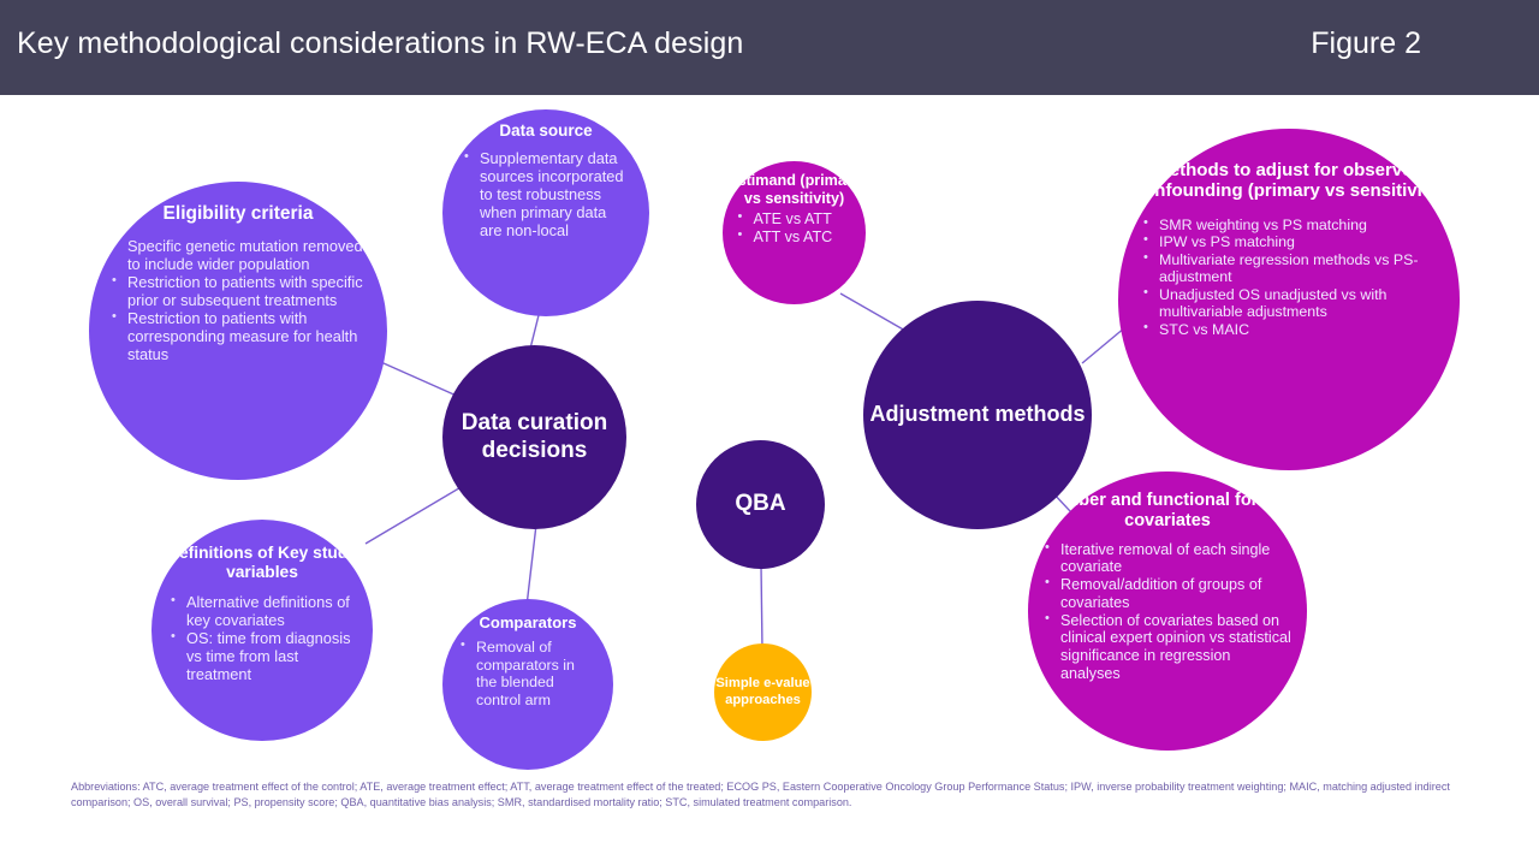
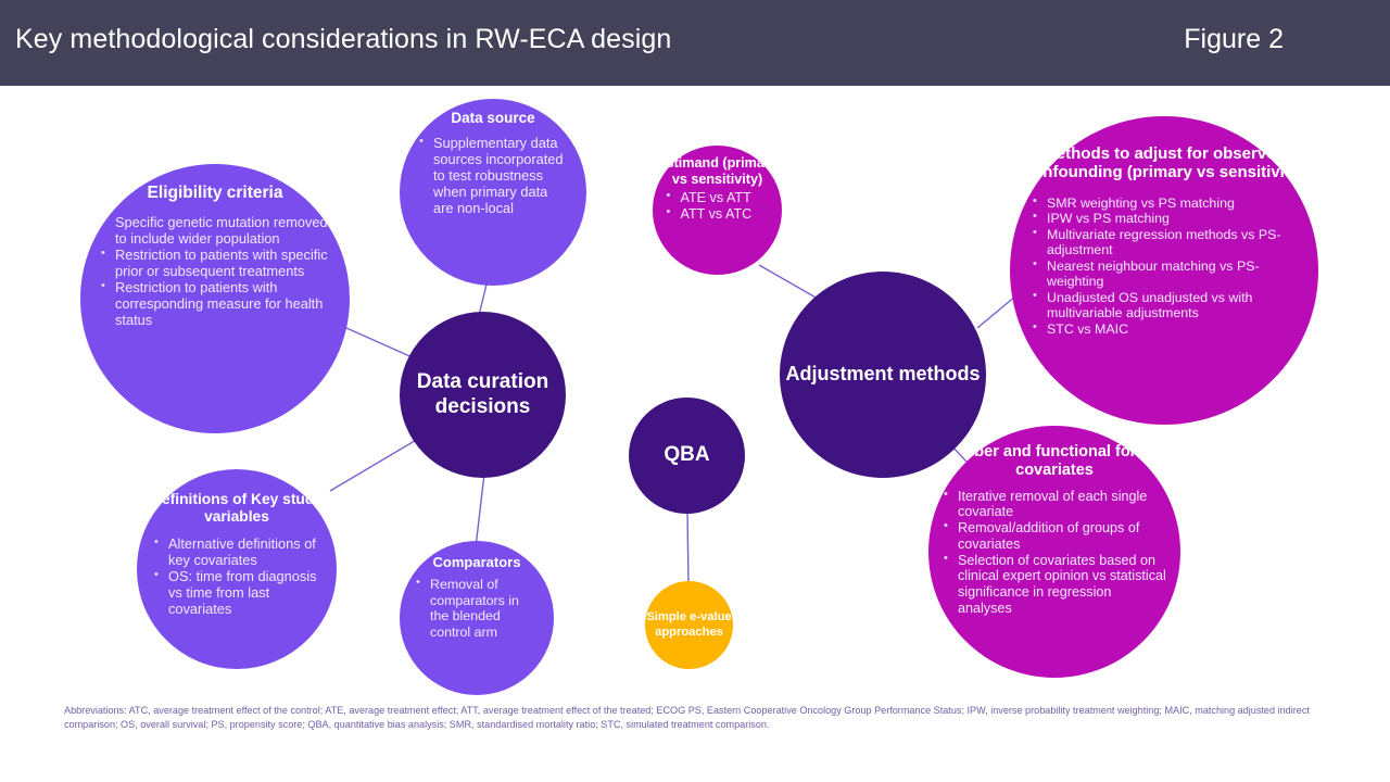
  Key methodological considerations in RW-ECA design
  Figure 2
  Eligibility criteria
  Specific genetic mutation removed to include wider population
  Restriction to patients with specific prior or subsequent treatments
  Restriction to patients with corresponding measure for health status
  Data source
  Supplementary data sources incorporated to test robustness when primary data are non-local
  efinitions of Key stu variables
  Alternative definitions of key covariates
- OS: time from diagnosis vs time from last treatment
+ OS: time from diagnosis vs time from last covariates
  Comparators
  Removal of comparators in the blended control arm
  Data curation decisions
  timand (prima vs sensitivity)
  ATE vs ATT
  ATT vs ATC
  thods to adjust for observ nfounding (primary vs sensitivi
  SMR weighting vs PS matching
  IPW vs PS matching
  Multivariate regression methods vs PS-adjustment
+ Nearest neighbour matching vs PS-weighting
  Unadjusted OS unadjusted vs with multivariable adjustments
  STC vs MAIC
  Adjustment methods
  ber and functional fo covariates
  Iterative removal of each single covariate
  Removal/addition of groups of covariates
  Selection of covariates based on clinical expert opinion vs statistical significance in regression analyses
  QBA
  Simple e-value approaches
  Abbreviations: ATC, average treatment effect of the control; ATE, average treatment effect; ATT, average treatment effect of the treated; ECOG PS, Eastern Cooperative Oncology Group Performance Status; IPW, inverse probability treatment weighting; MAIC, matching adjusted indirect comparison; OS, overall survival; PS, propensity score; QBA, quantitative bias analysis; SMR, standardised mortality ratio; STC, simulated treatment comparison.
